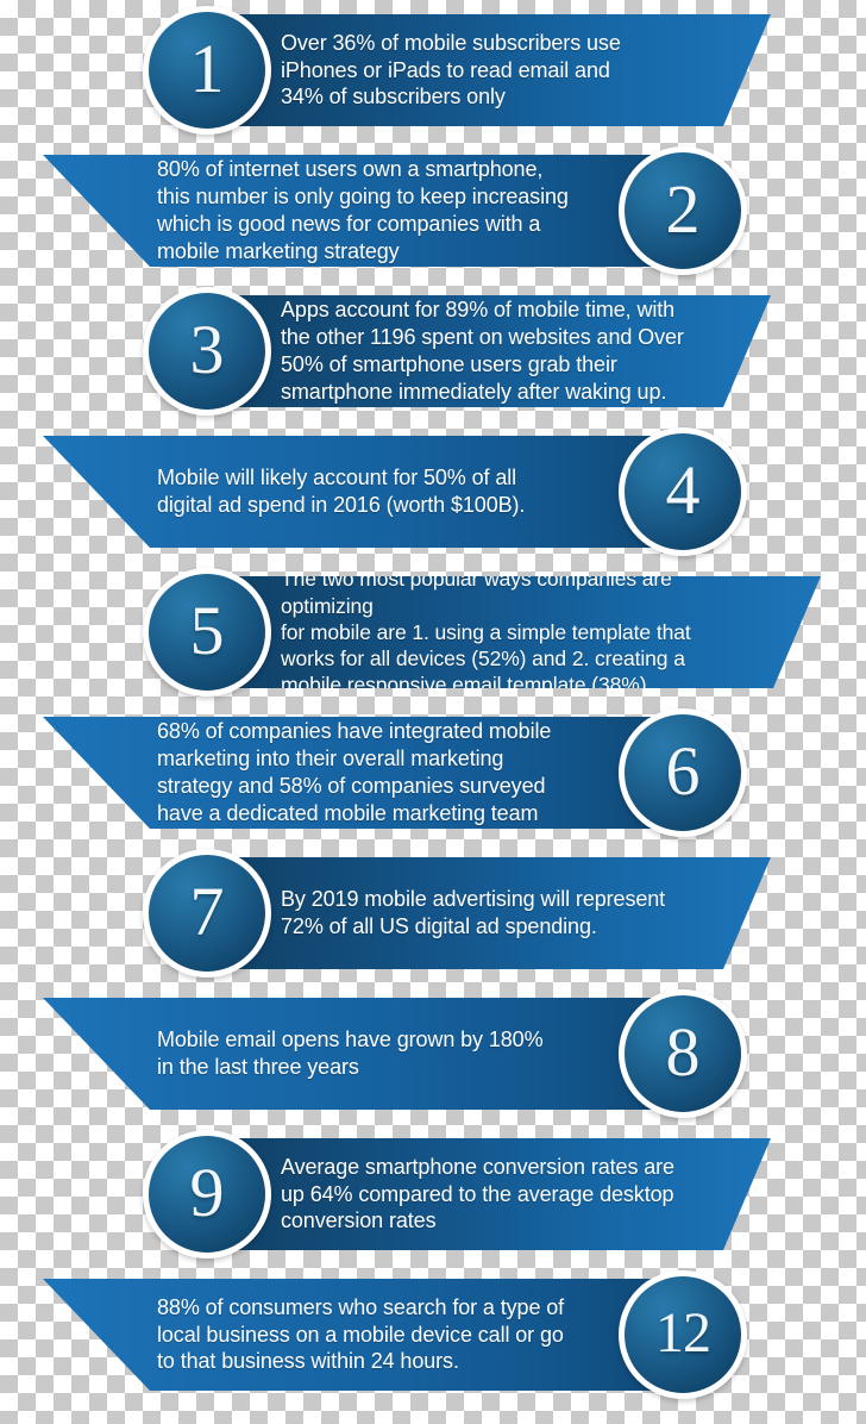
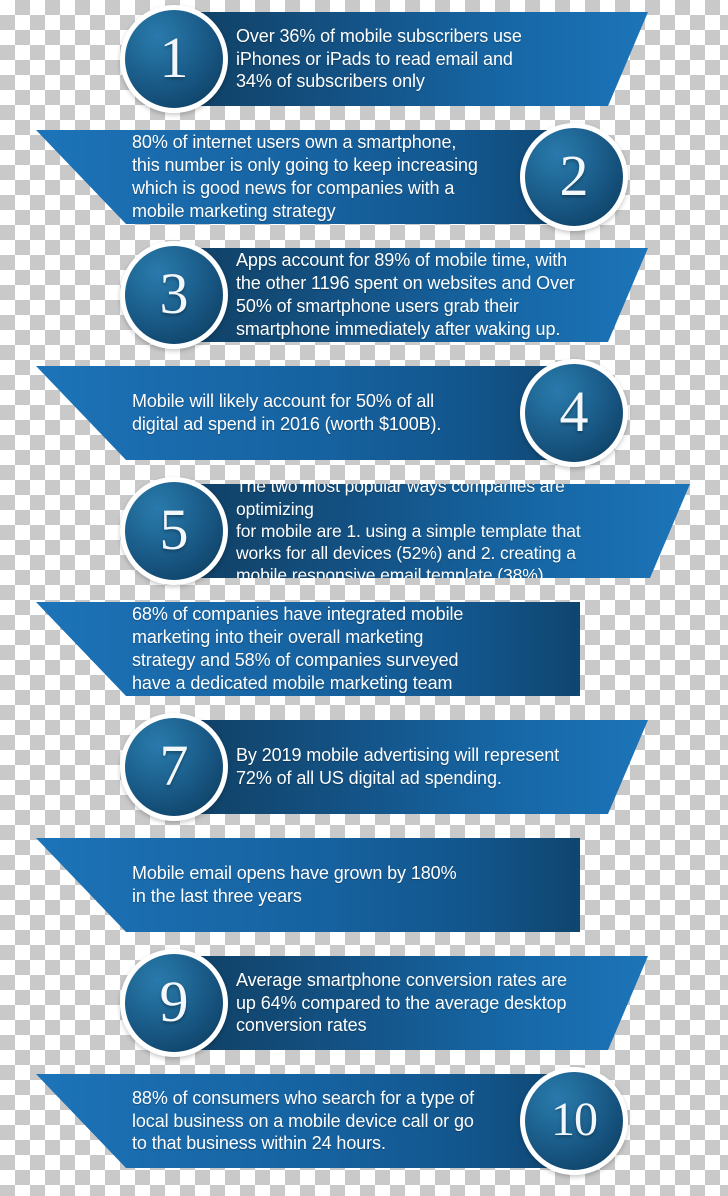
  Over 36% of mobile subscribers use
  iPhones or iPads to read email and
  34% of subscribers only
  1
  80% of internet users own a smartphone,
  this number is only going to keep increasing
  which is good news for companies with a
  mobile marketing strategy
  2
  Apps account for 89% of mobile time, with
  the other 1196 spent on websites and Over
  50% of smartphone users grab their
  smartphone immediately after waking up.
  3
  Mobile will likely account for 50% of all
  digital ad spend in 2016 (worth $100B).
  4
  The two most popular ways companies are optimizing
  for mobile are 1. using a simple template that
  works for all devices (52%) and 2. creating a
  mobile responsive email template (38%)
  5
  68% of companies have integrated mobile
  marketing into their overall marketing
  strategy and 58% of companies surveyed
  have a dedicated mobile marketing team
- 6
  By 2019 mobile advertising will represent
  72% of all US digital ad spending.
  7
  Mobile email opens have grown by 180%
  in the last three years
- 8
  Average smartphone conversion rates are
  up 64% compared to the average desktop
  conversion rates
  9
  88% of consumers who search for a type of
  local business on a mobile device call or go
  to that business within 24 hours.
- 12
+ 10
